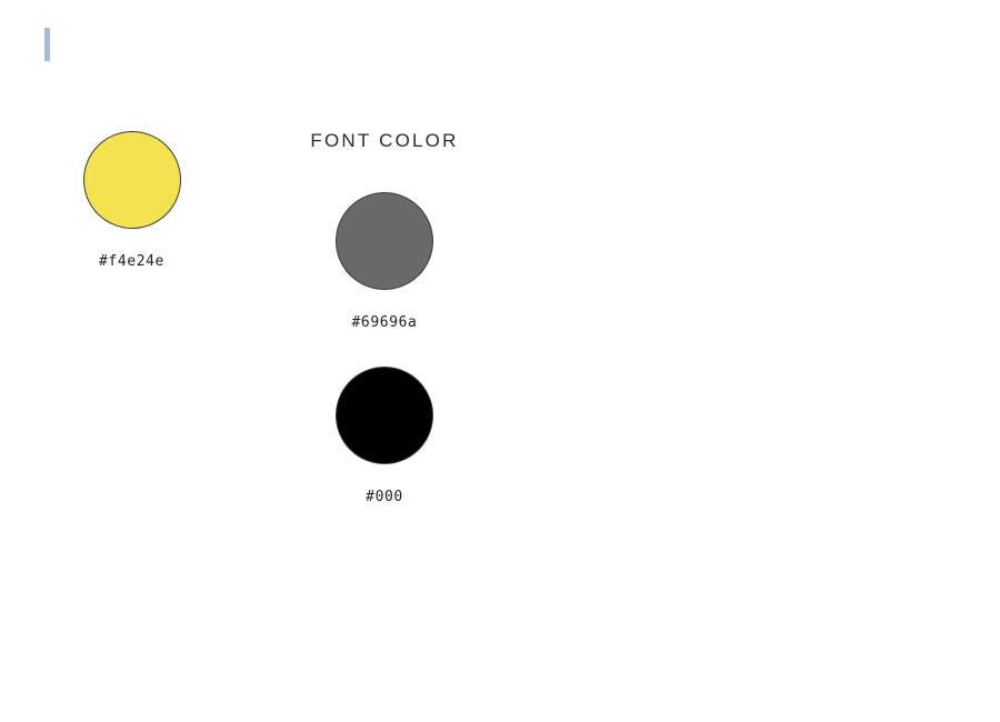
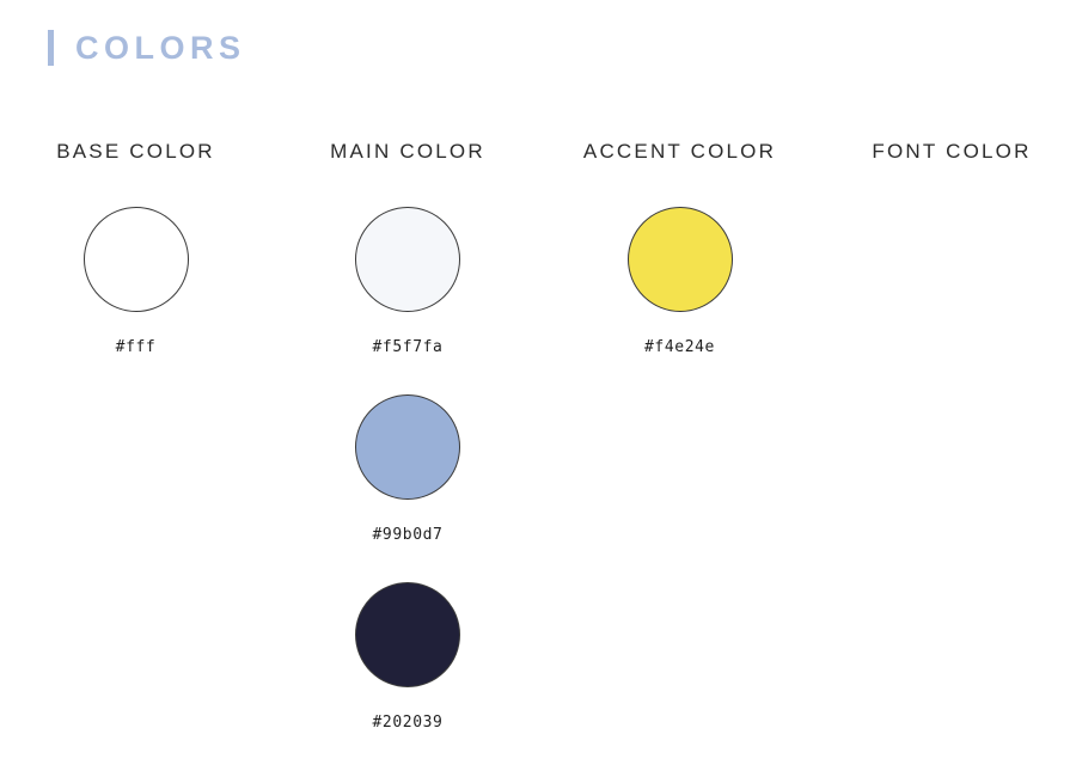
+ COLORS
+ BASE COLOR
+ #fff
+ MAIN COLOR
+ #f5f7fa
+ #99b0d7
+ #202039
+ ACCENT COLOR
  #f4e24e
  FONT COLOR
- #69696a
- #000
